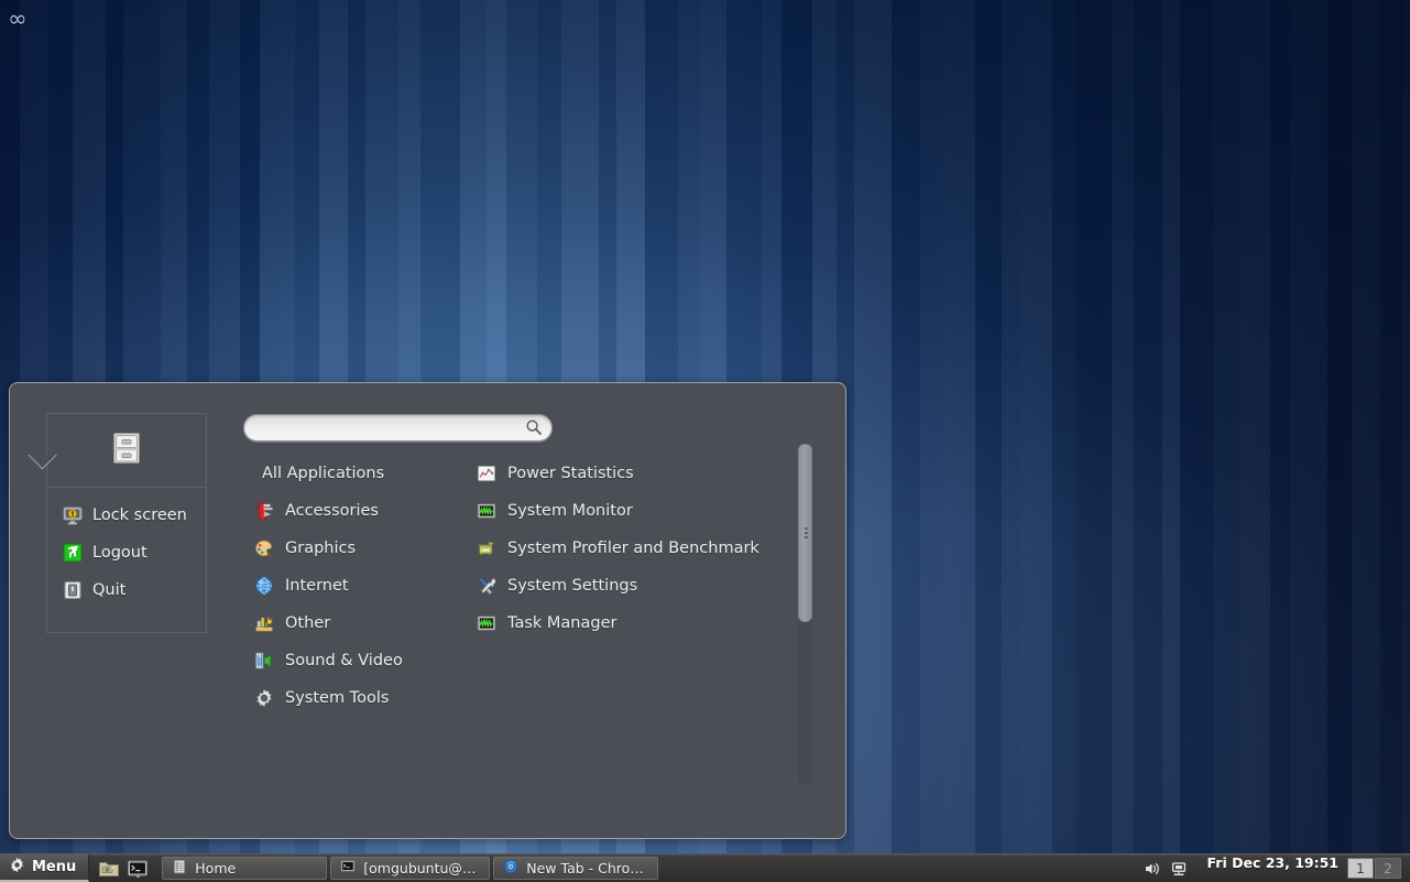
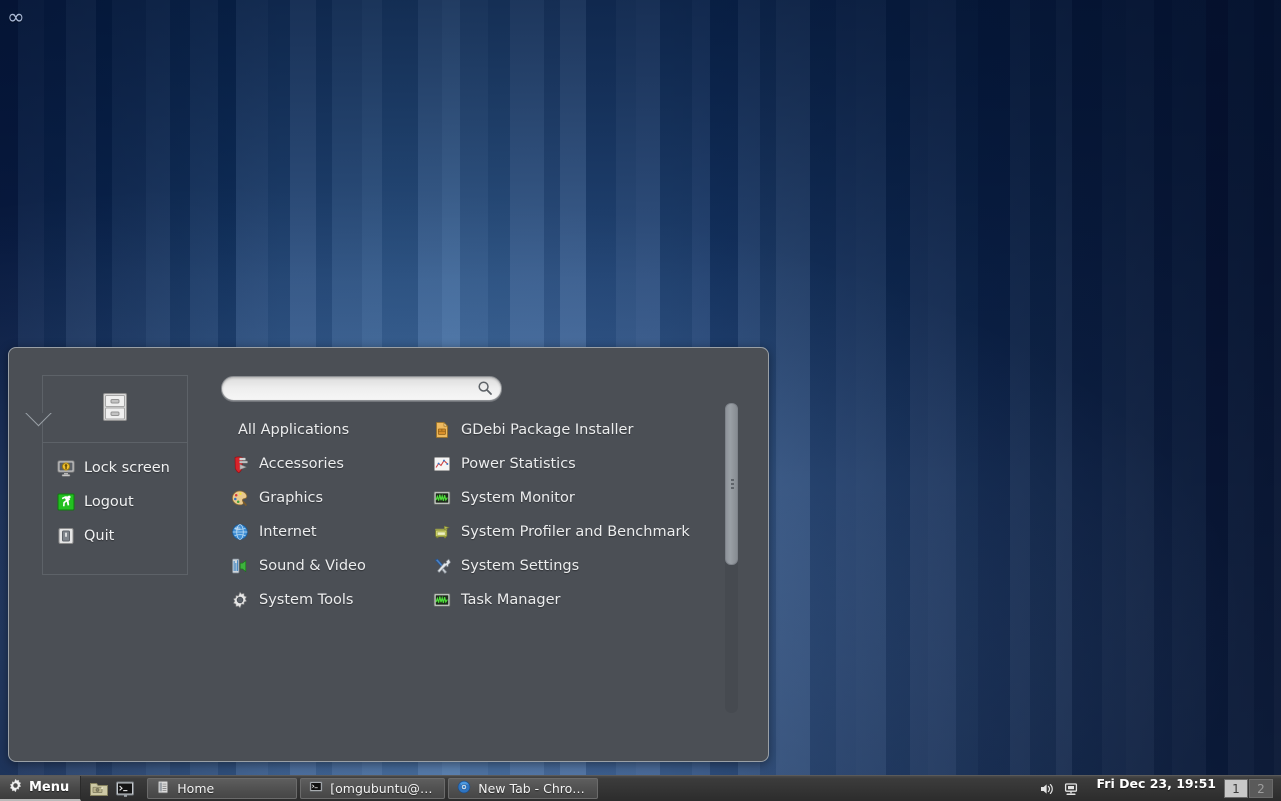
  ∞
  Lock screen
  Logout
  Quit
  All Applications
  Accessories
  Graphics
  Internet
- Other
  Sound & Video
  System Tools
+ GDebi Package Installer
  Power Statistics
  System Monitor
  System Profiler and Benchmark
  System Settings
  Task Manager
  Menu
  Home
  New Tab - Chromi
  Fri Dec 23, 19:51
  1
  2
